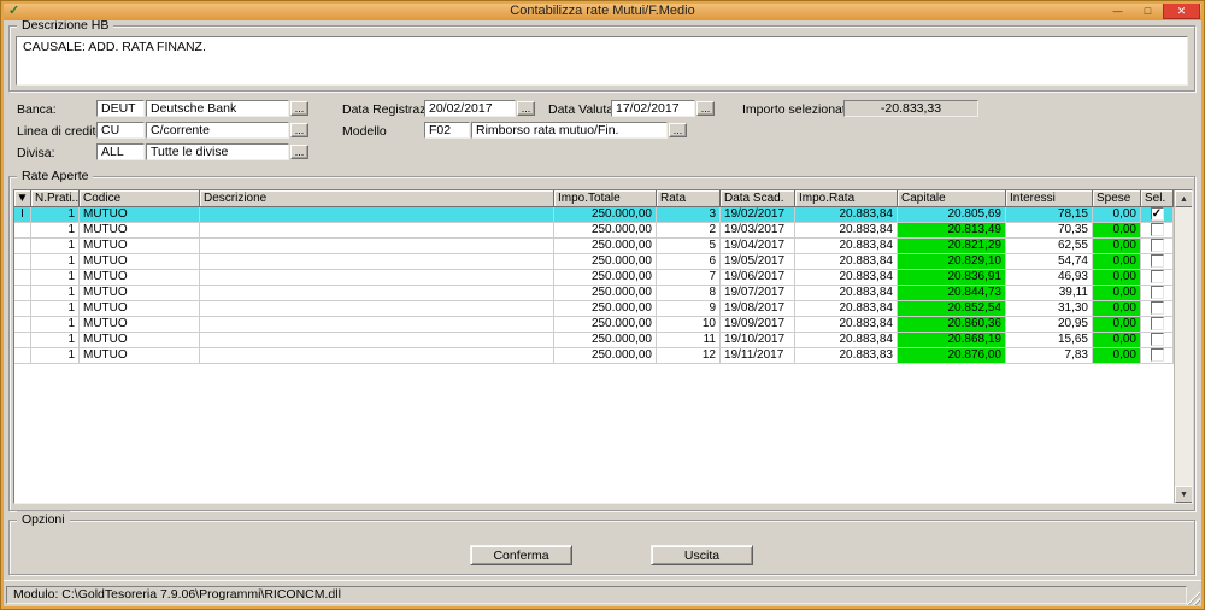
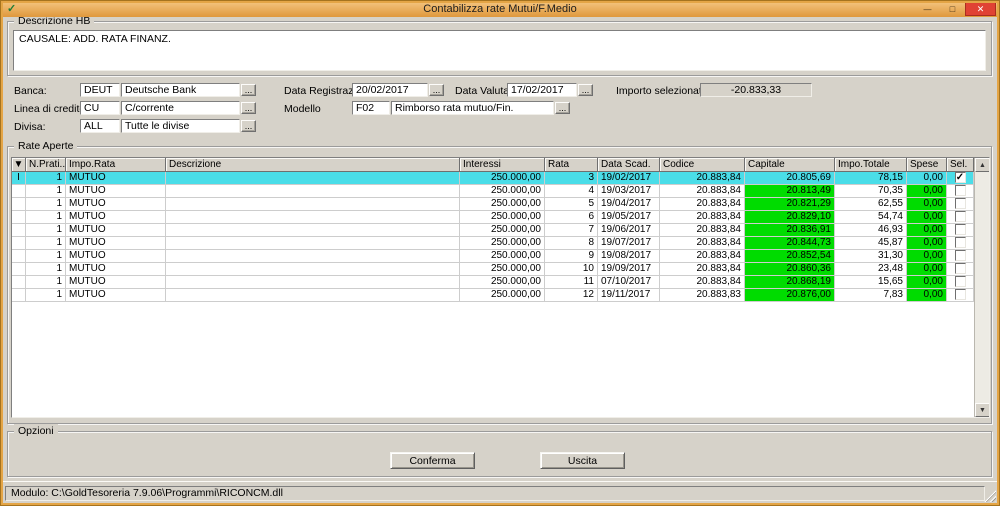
  ✓
  Contabilizza rate Mutui/F.Medio
  —
  □
  ✕
  Descrizione HB
  CAUSALE: ADD. RATA FINANZ.
  Banca:
  Linea di credit
  Divisa:
  Data Registraz
  Modello
  Data Valut
  Importo seleziona
  DEUT
  Deutsche Bank
  ...
  20/02/2017
  ...
  17/02/2017
  ...
  -20.833,33
  CU
  C/corrente
  ...
  F02
  Rimborso rata mutuo/Fin.
  ...
  ALL
  Tutte le divise
  ...
  Rate Aperte
  ▼
  N.Prati..
- Codice
+ Impo.Rata
  Descrizione
- Impo.Totale
+ Interessi
  Rata
  Data Scad.
- Impo.Rata
+ Codice
  Capitale
- Interessi
+ Impo.Totale
  Spese
  Sel.
  I
  1
  MUTUO
  250.000,00
  3
  19/02/2017
  20.883,84
  20.805,69
  78,15
  0,00
  ✓
  1
  MUTUO
  250.000,00
- 2
+ 4
  19/03/2017
  20.883,84
  20.813,49
  70,35
  0,00
  1
  MUTUO
  250.000,00
  5
  19/04/2017
  20.883,84
  20.821,29
  62,55
  0,00
  1
  MUTUO
  250.000,00
  6
  19/05/2017
  20.883,84
  20.829,10
  54,74
  0,00
  1
  MUTUO
  250.000,00
  7
  19/06/2017
  20.883,84
  20.836,91
  46,93
  0,00
  1
  MUTUO
  250.000,00
  8
  19/07/2017
  20.883,84
  20.844,73
- 39,11
+ 45,87
  0,00
  1
  MUTUO
  250.000,00
  9
  19/08/2017
  20.883,84
  20.852,54
  31,30
  0,00
  1
  MUTUO
  250.000,00
  10
  19/09/2017
  20.883,84
  20.860,36
- 20,95
+ 23,48
  0,00
  1
  MUTUO
  250.000,00
  11
- 19/10/2017
+ 07/10/2017
  20.883,84
  20.868,19
  15,65
  0,00
  1
  MUTUO
  250.000,00
  12
  19/11/2017
  20.883,83
  20.876,00
  7,83
  0,00
  Opzioni
  Conferma
  Uscita
  Modulo: C:\GoldTesoreria 7.9.06\Programmi\RICONCM.dll
